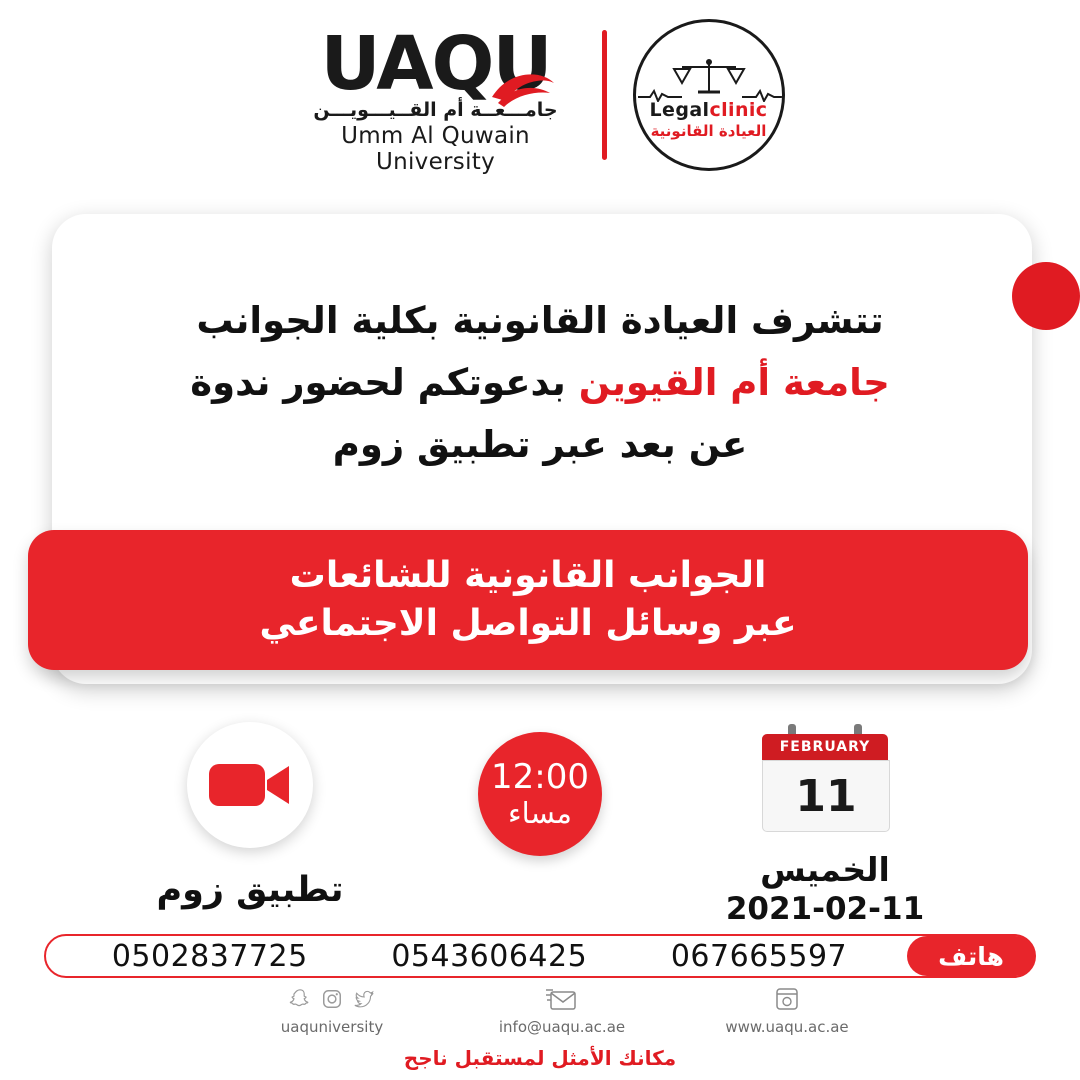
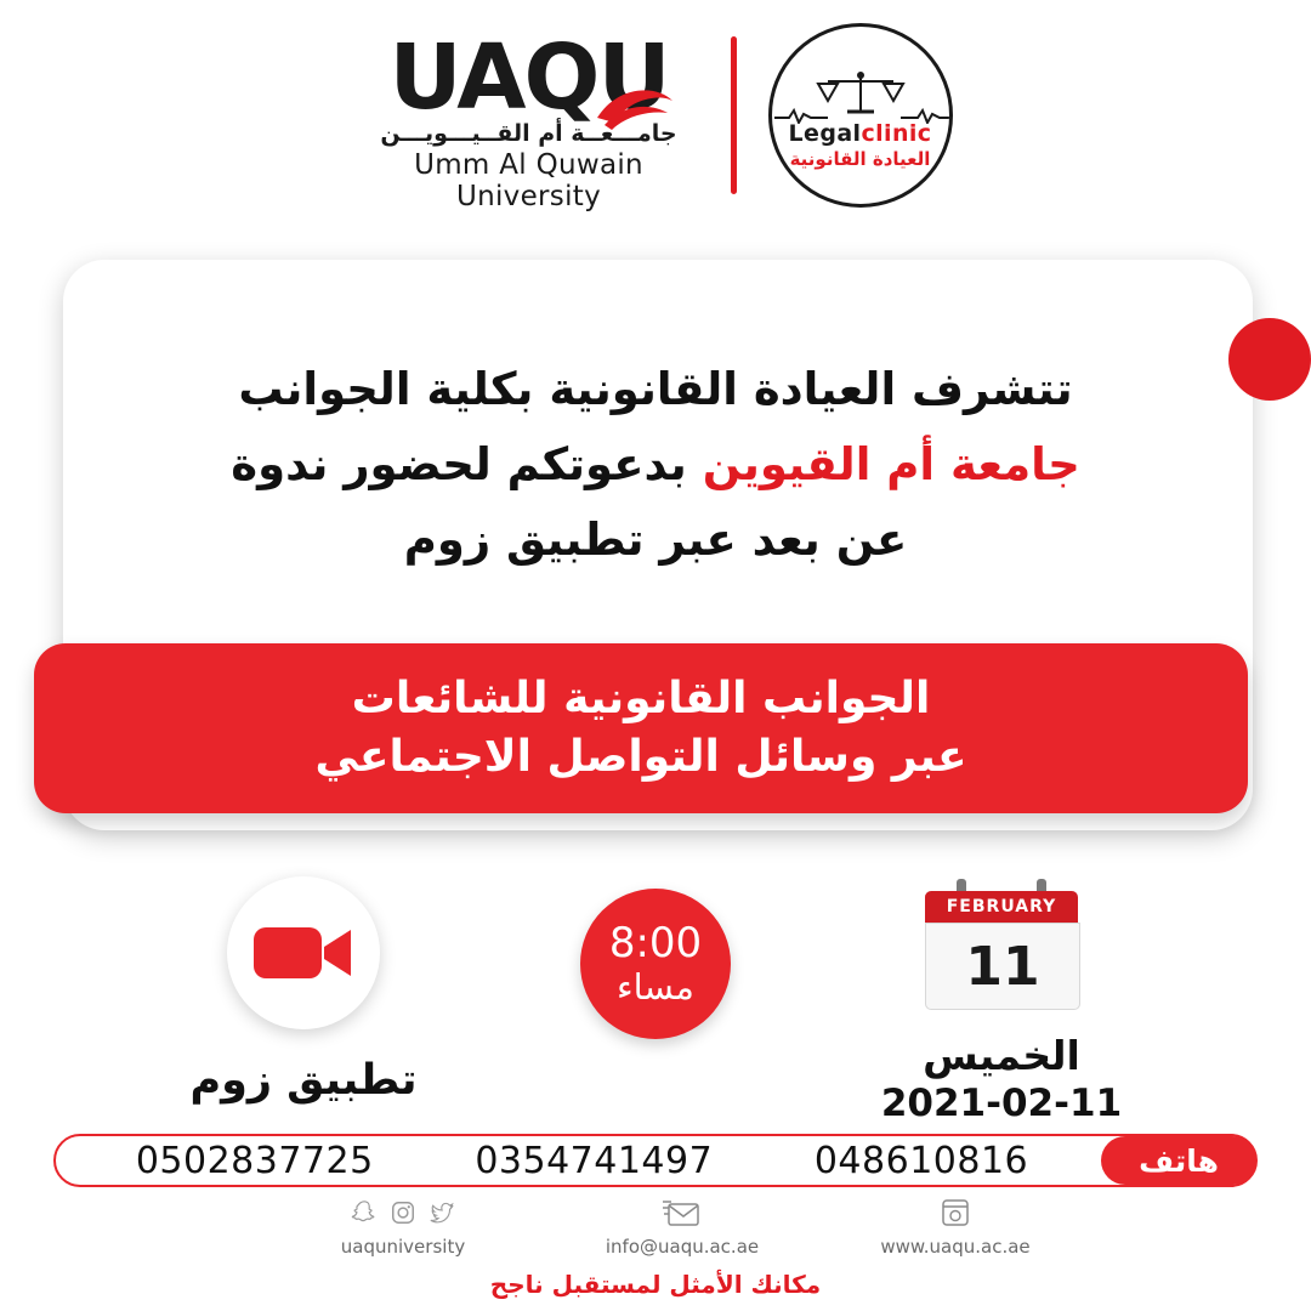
  UAQU
  جامـــعــة أم القــيـــويـــن
  Umm Al Quwain University
  Legalclinic
  العيادة القانونية
  تتشرف العيادة القانونية بكلية الجوانب
  جامعة أم القيوين بدعوتكم لحضور ندوة
  عن بعد عبر تطبيق زوم
  الجوانب القانونية للشائعات
  عبر وسائل التواصل الاجتماعي
  FEBRUARY
  11
  الخميس
  2021-02-11
- 12:00
+ 8:00
  مساء
  تطبيق زوم
  هاتف
  0502837725
- 0543606425
+ 0354741497
- 067665597
+ 048610816
  uaquniversity
  info@uaqu.ac.ae
  www.uaqu.ac.ae
  مكانك الأمثل لمستقبل ناجح
